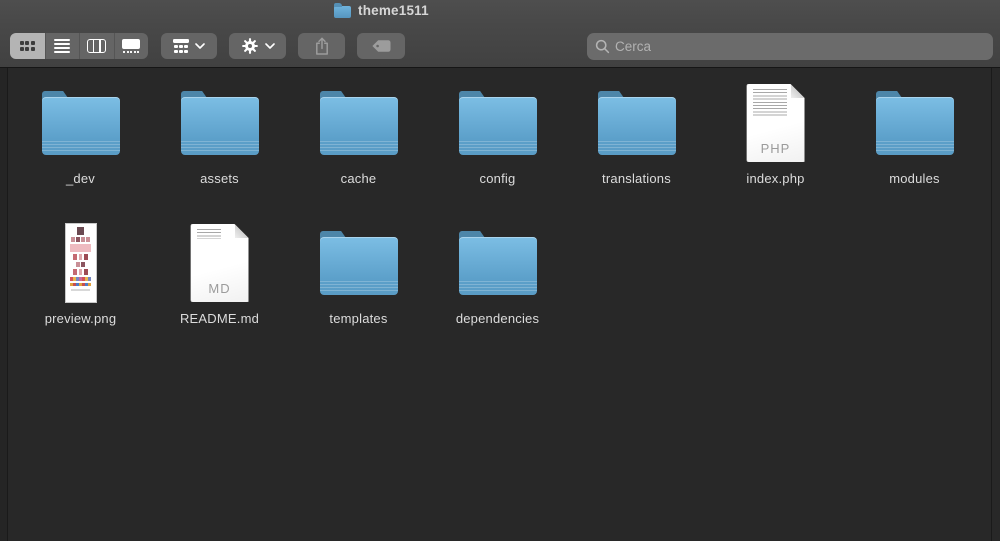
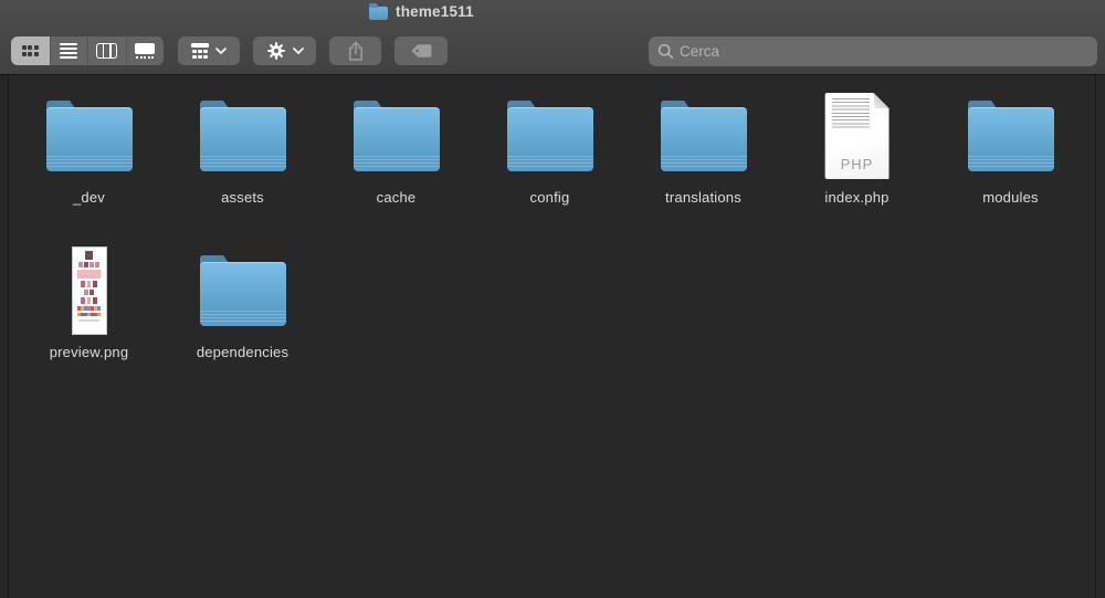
  theme1511
  Cerca
  _dev
  assets
  cache
  config
  translations
  PHP
  index.php
  modules
  preview.png
- MD
- README.md
- templates
  dependencies
